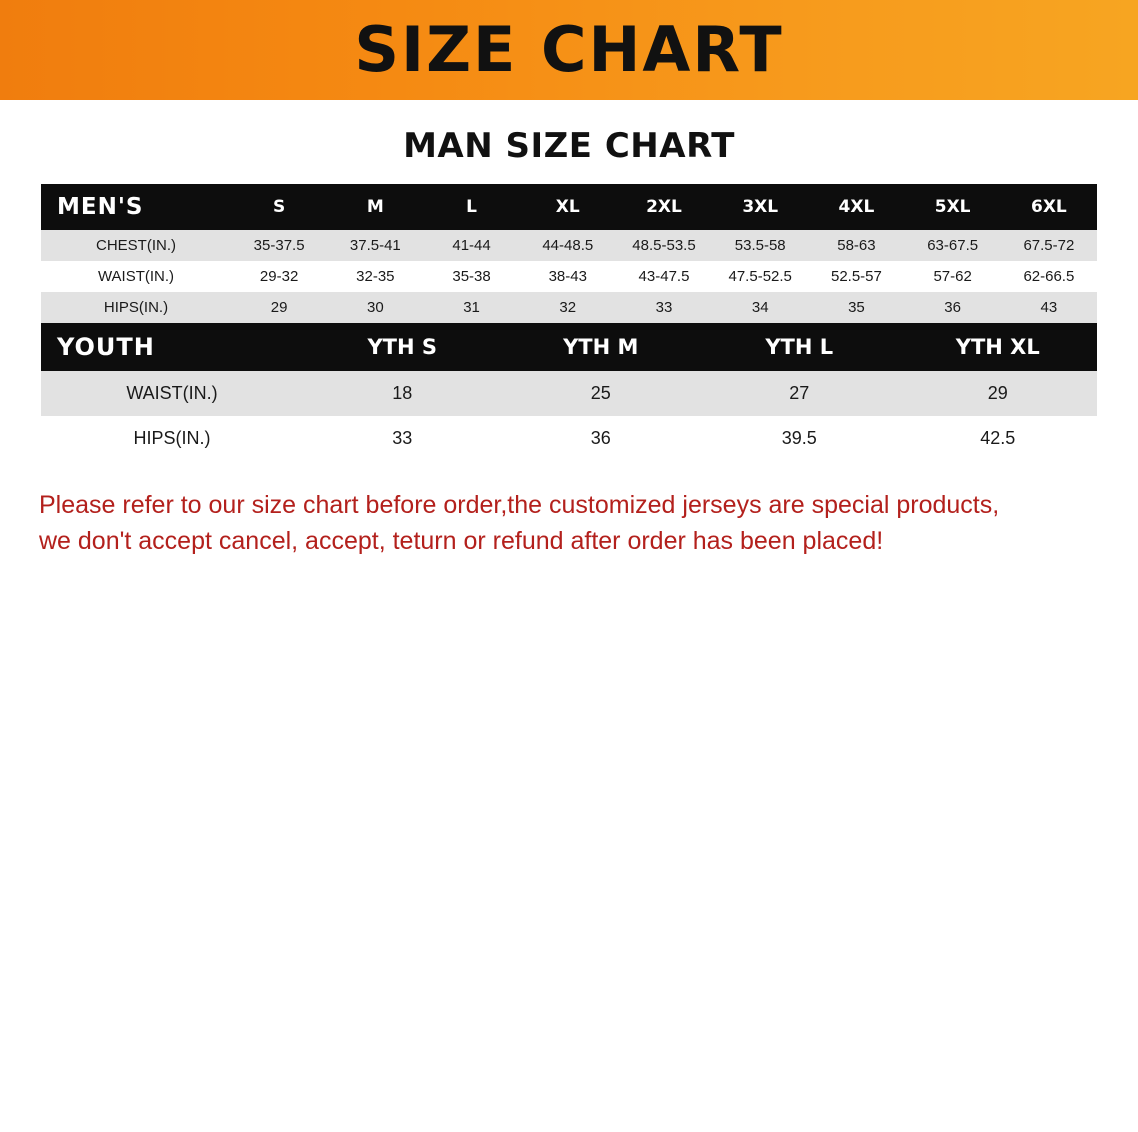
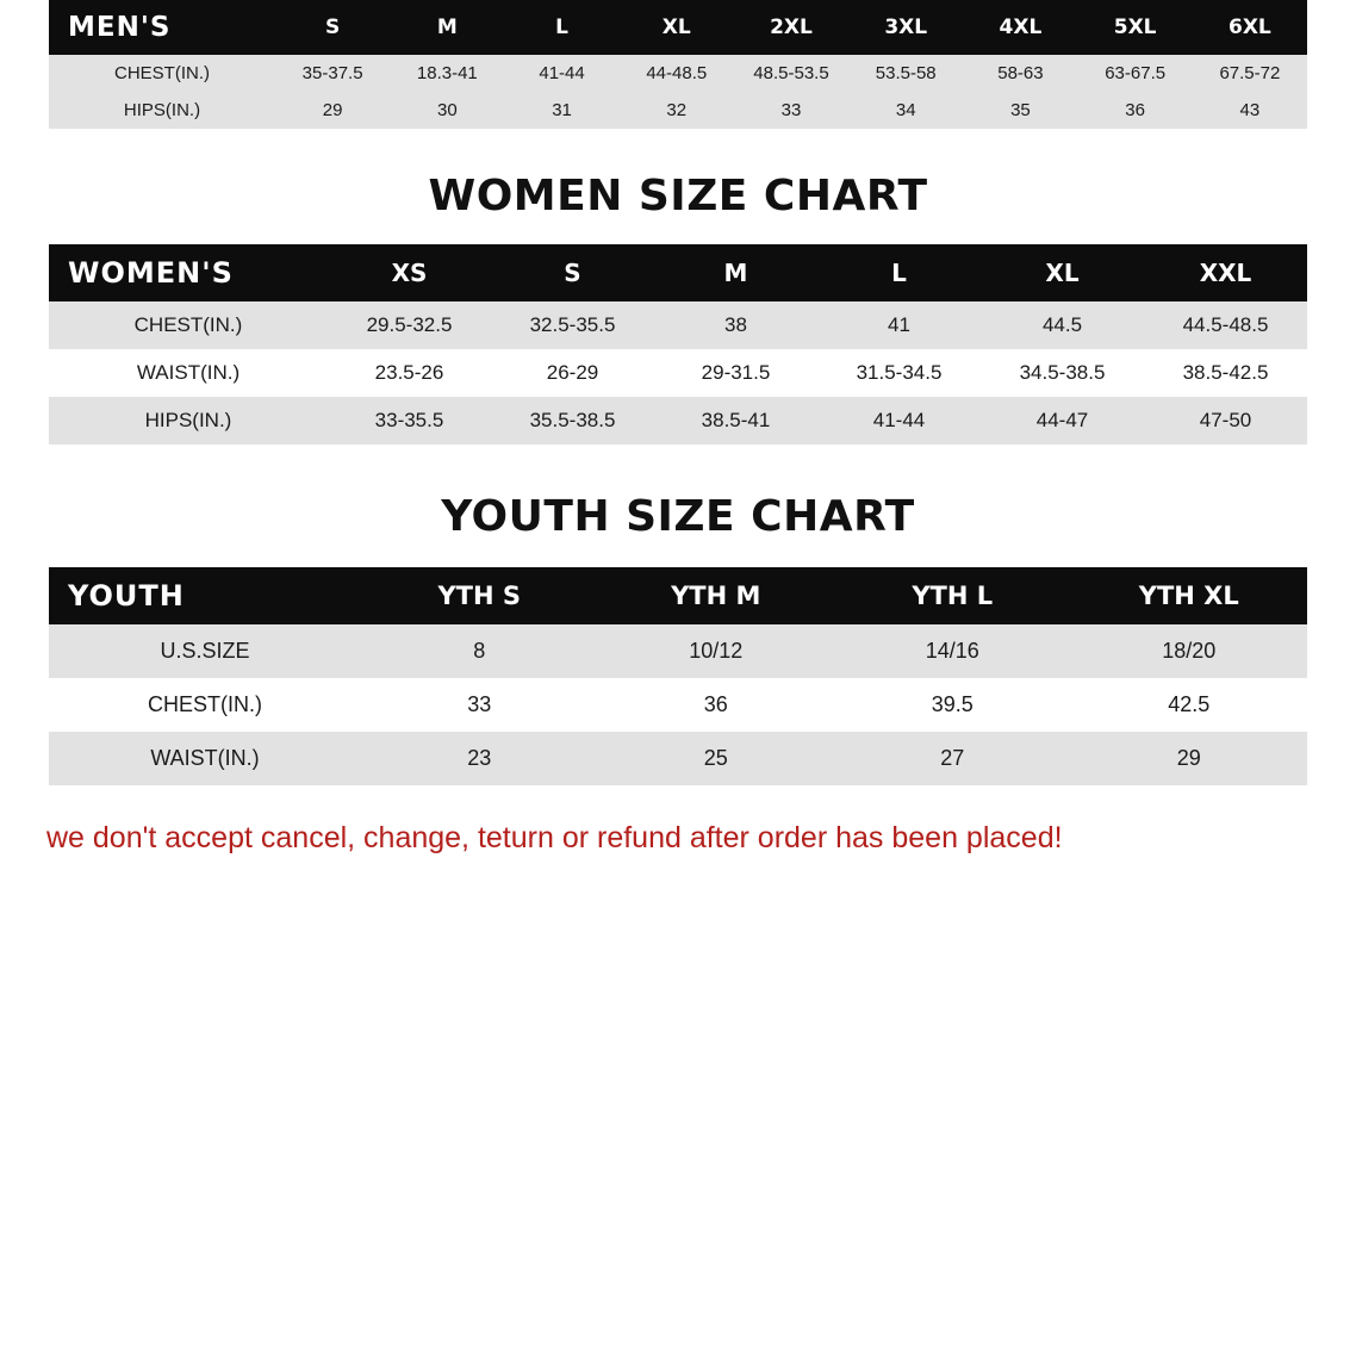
- SIZE CHART
- MAN SIZE CHART
  MEN'S	S	M	L	XL	2XL	3XL	4XL	5XL	6XL
- CHEST(IN.)	35-37.5	37.5-41	41-44	44-48.5	48.5-53.5	53.5-58	58-63	63-67.5	67.5-72
+ CHEST(IN.)	35-37.5	18.3-41	41-44	44-48.5	48.5-53.5	53.5-58	58-63	63-67.5	67.5-72
- WAIST(IN.)	29-32	32-35	35-38	38-43	43-47.5	47.5-52.5	52.5-57	57-62	62-66.5
  HIPS(IN.)	29	30	31	32	33	34	35	36	43
+ WOMEN SIZE CHART
+ WOMEN'S	XS	S	M	L	XL	XXL
+ CHEST(IN.)	29.5-32.5	32.5-35.5	38	41	44.5	44.5-48.5
+ WAIST(IN.)	23.5-26	26-29	29-31.5	31.5-34.5	34.5-38.5	38.5-42.5
+ HIPS(IN.)	33-35.5	35.5-38.5	38.5-41	41-44	44-47	47-50
+ YOUTH SIZE CHART
  YOUTH	YTH S	YTH M	YTH L	YTH XL
+ U.S.SIZE	8	10/12	14/16	18/20
+ CHEST(IN.)	33	36	39.5	42.5
- WAIST(IN.)	18	25	27	29
+ WAIST(IN.)	23	25	27	29
- HIPS(IN.)	33	36	39.5	42.5
- Please refer to our size chart before order,the customized jerseys are special products,
- we don't accept cancel, accept, teturn or refund after order has been placed!
+ we don't accept cancel, change, teturn or refund after order has been placed!
